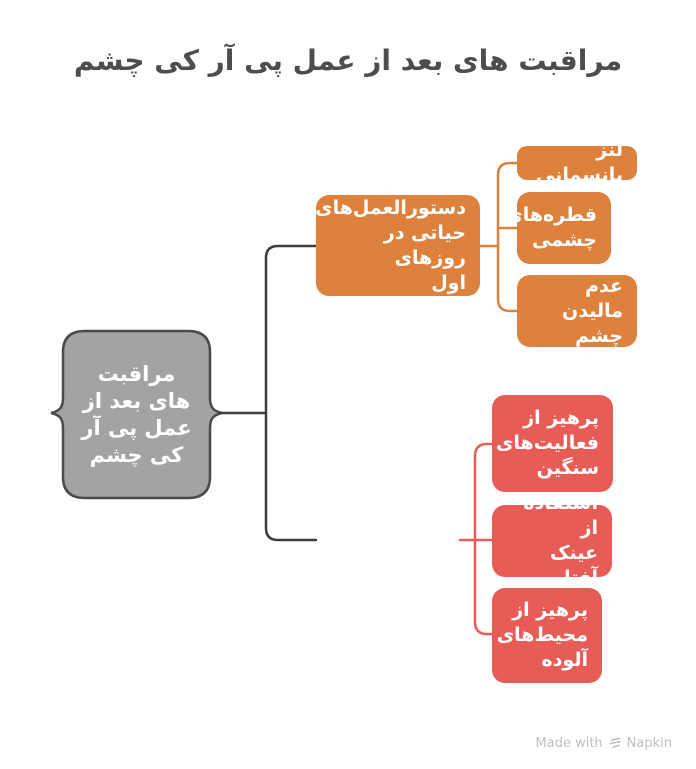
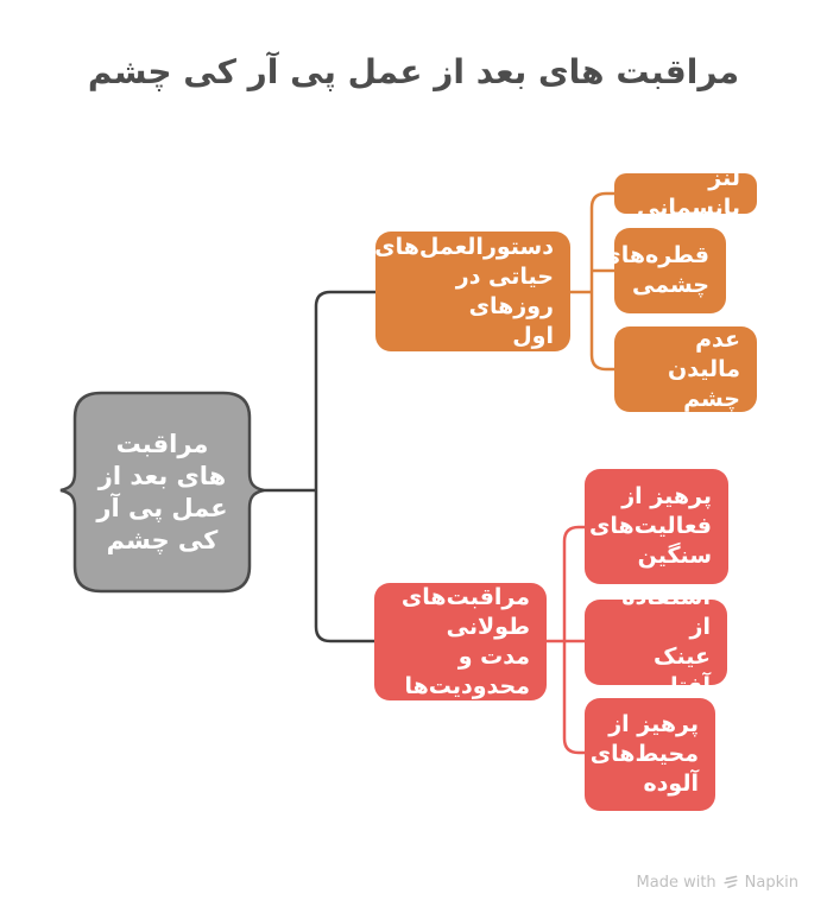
  مراقبت های بعد از عمل پی آر کی چشم
  مراقبت
  های بعد از
  عمل پی آر
  کی چشم
  دستورالعمل‌های
  حیاتی در روزهای
  اول
  لنز پانسمانی
  قطره‌های
  چشمی
  عدم مالیدن
  چشم
+ مراقبت‌های
+ طولانی مدت و
+ محدودیت‌ها
  پرهیز از
  فعالیت‌های
  سنگین
  استفاده از
  عینک آفتابی
  پرهیز از
  محیط‌های
  آلوده
  Made with
  Napkin
